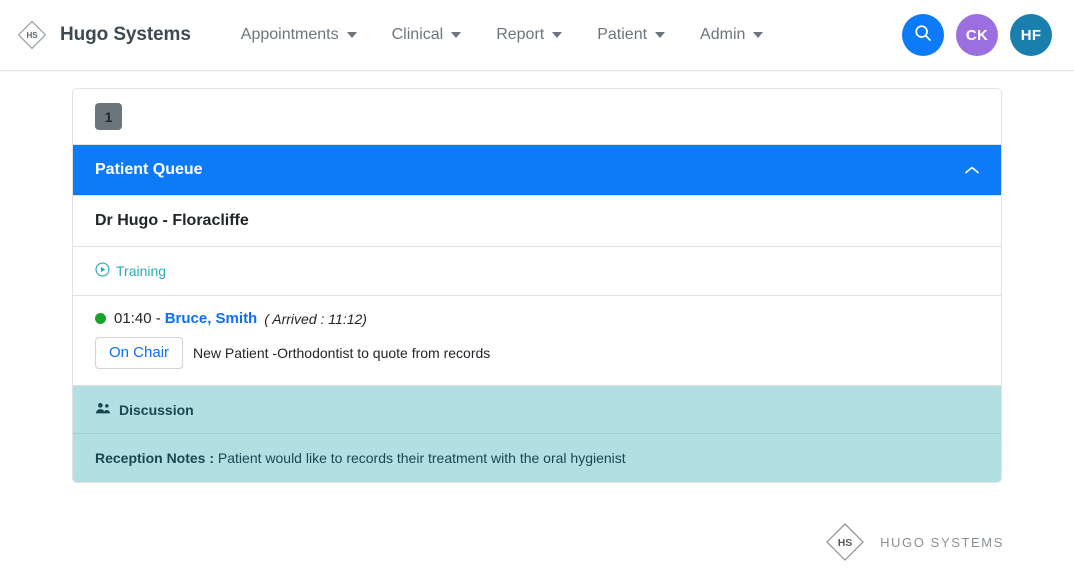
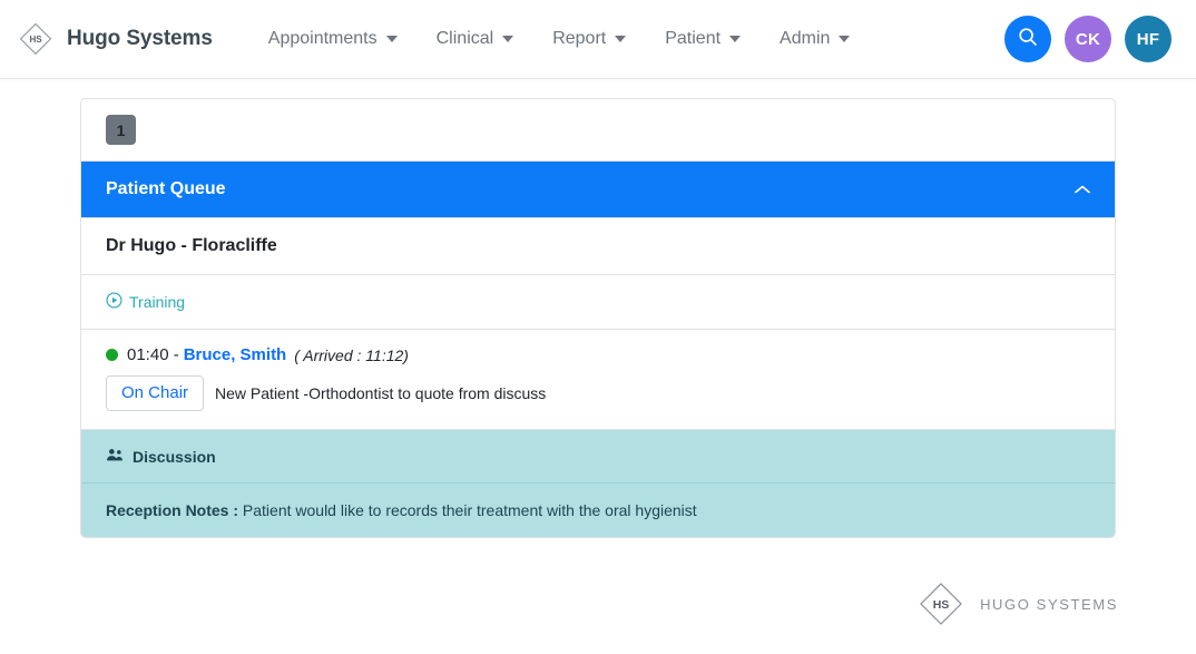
  HS
  Hugo Systems
  Appointments
  Clinical
  Report
  Patient
  Admin
  CK
  HF
  1
  Patient Queue
  Dr Hugo - Floracliffe
  Training
  01:40 -
  Bruce, Smith
  ( Arrived : 11:12)
  On Chair
- New Patient -Orthodontist to quote from records
+ New Patient -Orthodontist to quote from discuss
  Discussion
  Reception Notes : Patient would like to records their treatment with the oral hygienist
  HS
  HUGO SYSTEMS
